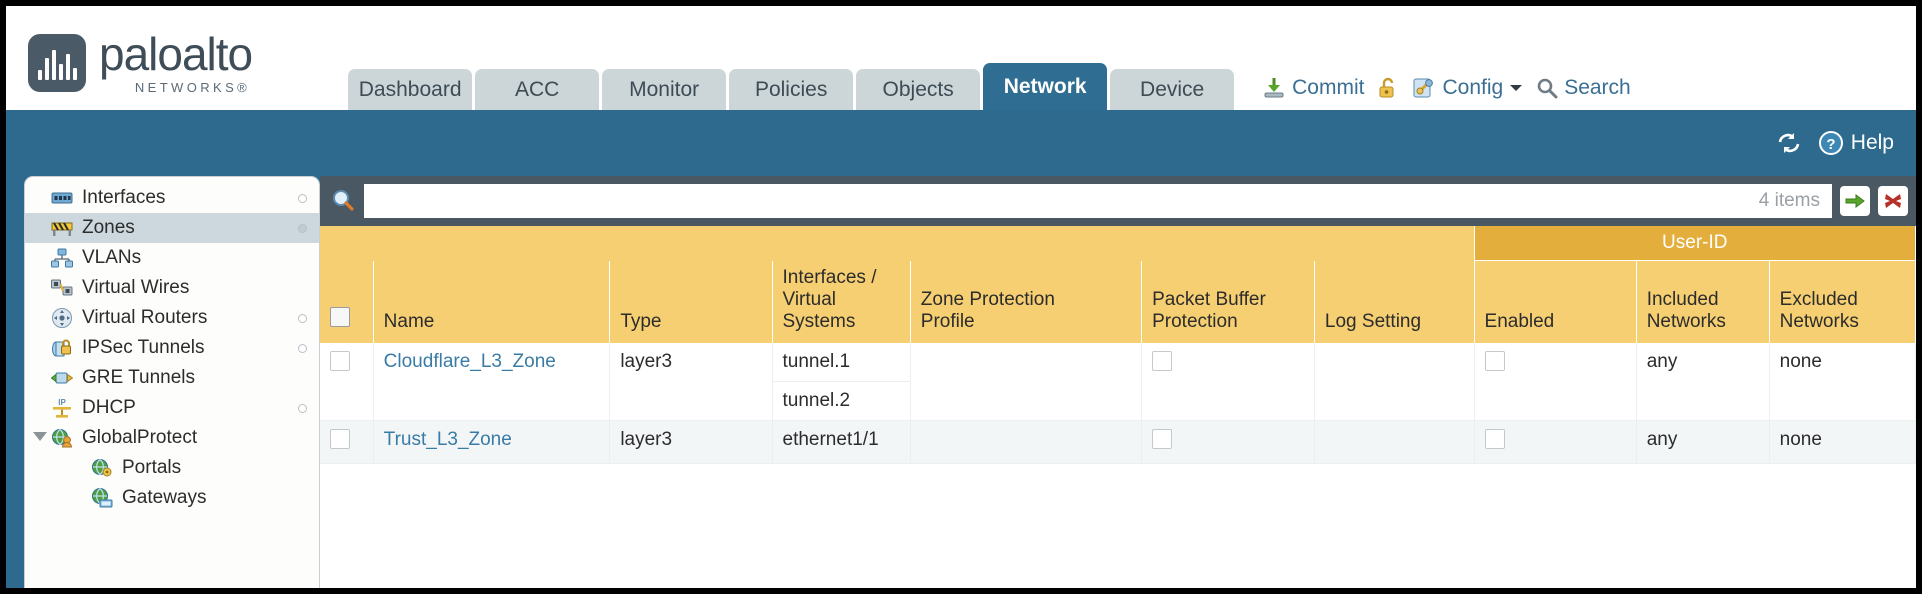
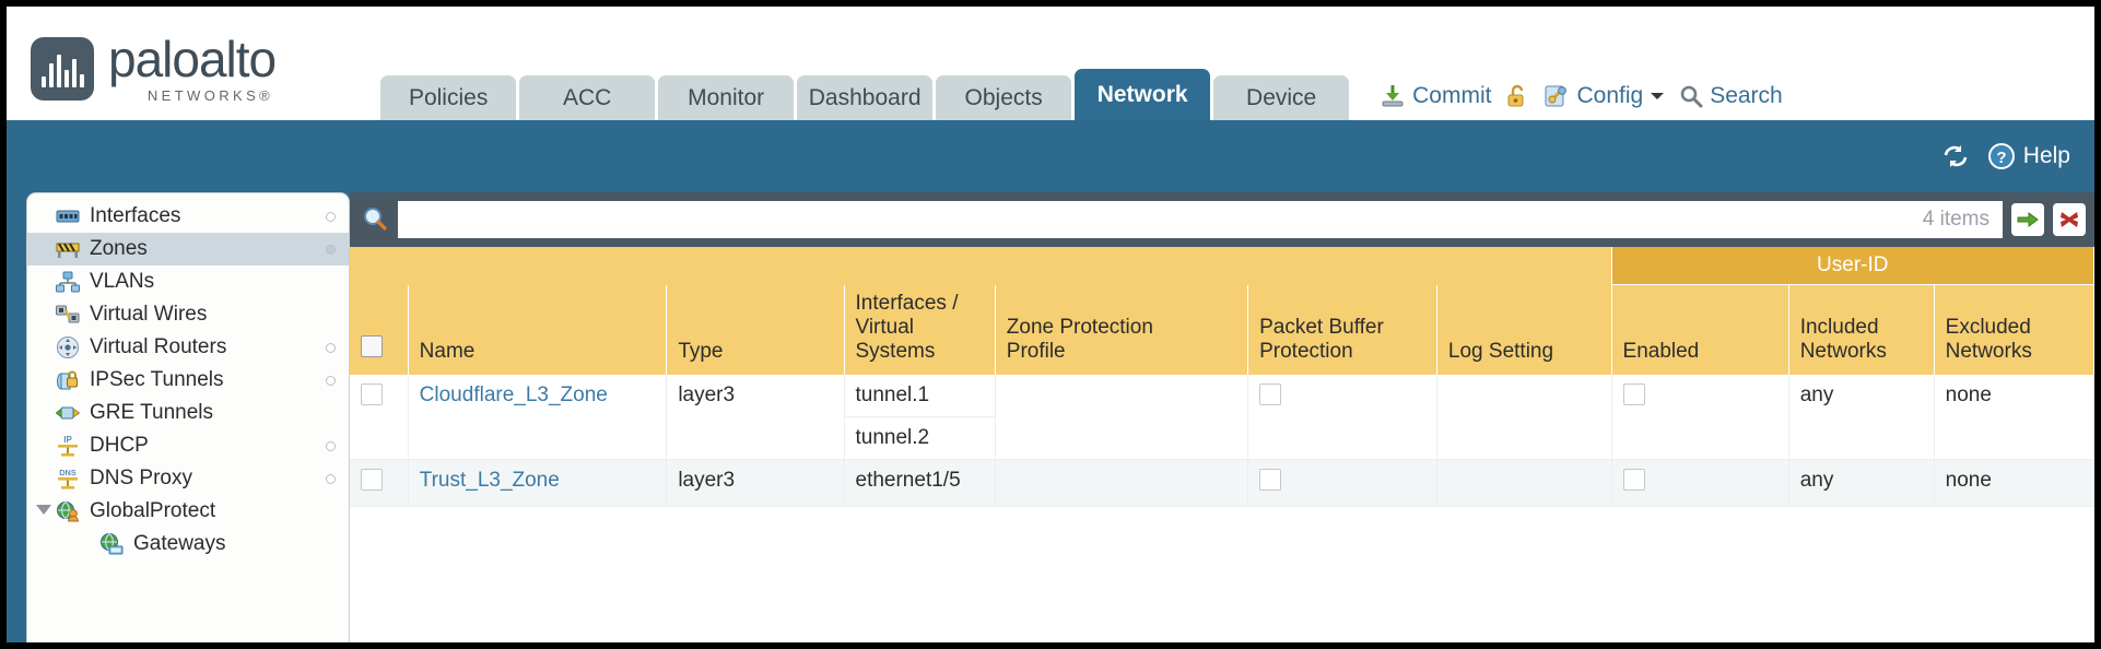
  paloalto
  NETWORKS®
- Dashboard
+ Policies
  ACC
  Monitor
- Policies
+ Dashboard
  Objects
  Network
  Device
  Commit
  Config
  Search
  ?
  Help
  Interfaces
  Zones
  VLANs
  Virtual Wires
  Virtual Routers
  IPSec Tunnels
  GRE Tunnels
  IP
  DHCP
+ DNS
+ DNS Proxy
  GlobalProtect
- Portals
  Gateways
  4 items
  	User-ID
  	Name	Type	Interfaces / Virtual Systems	Zone Protection Profile	Packet Buffer Protection	Log Setting	Enabled	Included Networks	Excluded Networks
  	Cloudflare_L3_Zone	layer3	tunnel.1 tunnel.2					any	none
- 	Trust_L3_Zone	layer3	ethernet1/1					any	none
+ 	Trust_L3_Zone	layer3	ethernet1/5					any	none
